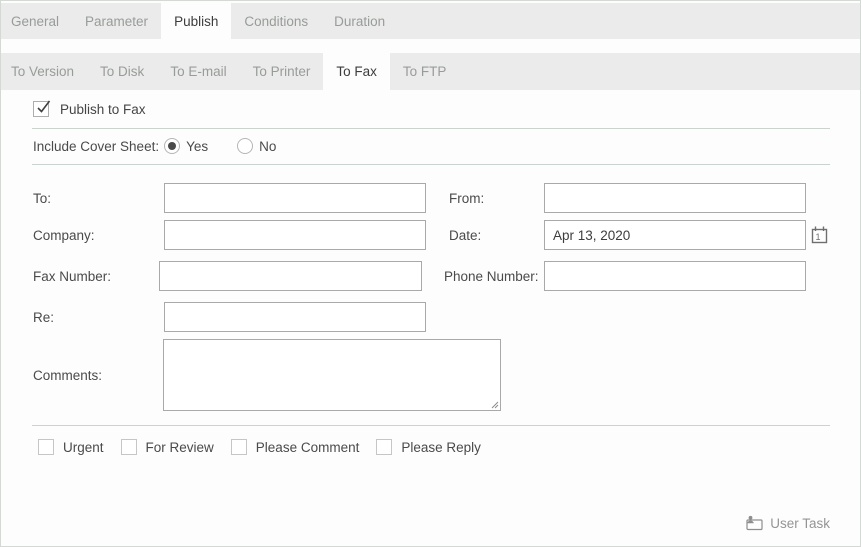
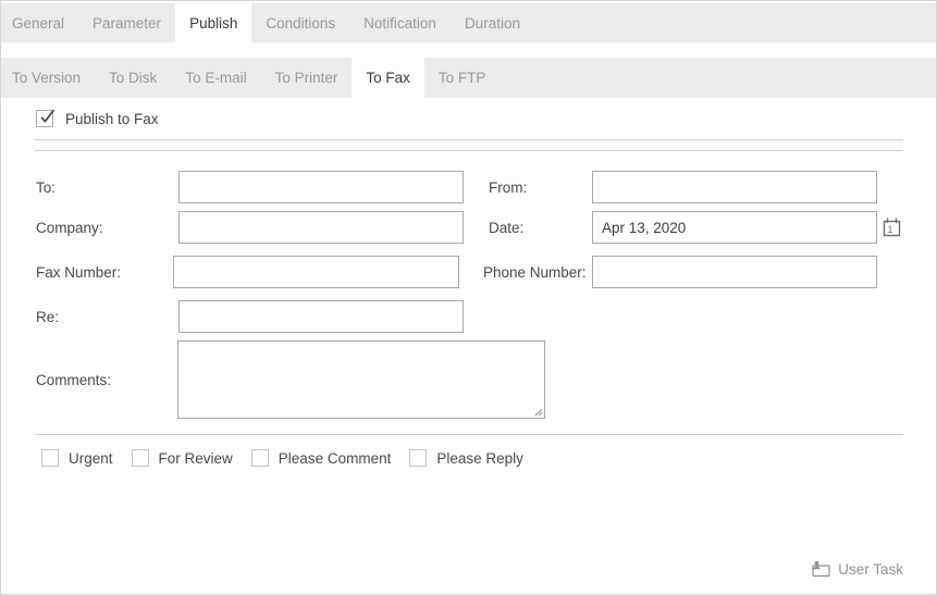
  General
  Parameter
  Publish
  Conditions
+ Notification
  Duration
  To Version
  To Disk
  To E-mail
  To Printer
  To Fax
  To FTP
  Publish to Fax
- Include Cover Sheet:
- Yes
- No
  To:
  From:
  Company:
  Date:
  Apr 13, 2020
  1
  Fax Number:
  Phone Number:
  Re:
  Comments:
  Urgent
  For Review
  Please Comment
  Please Reply
  User Task
